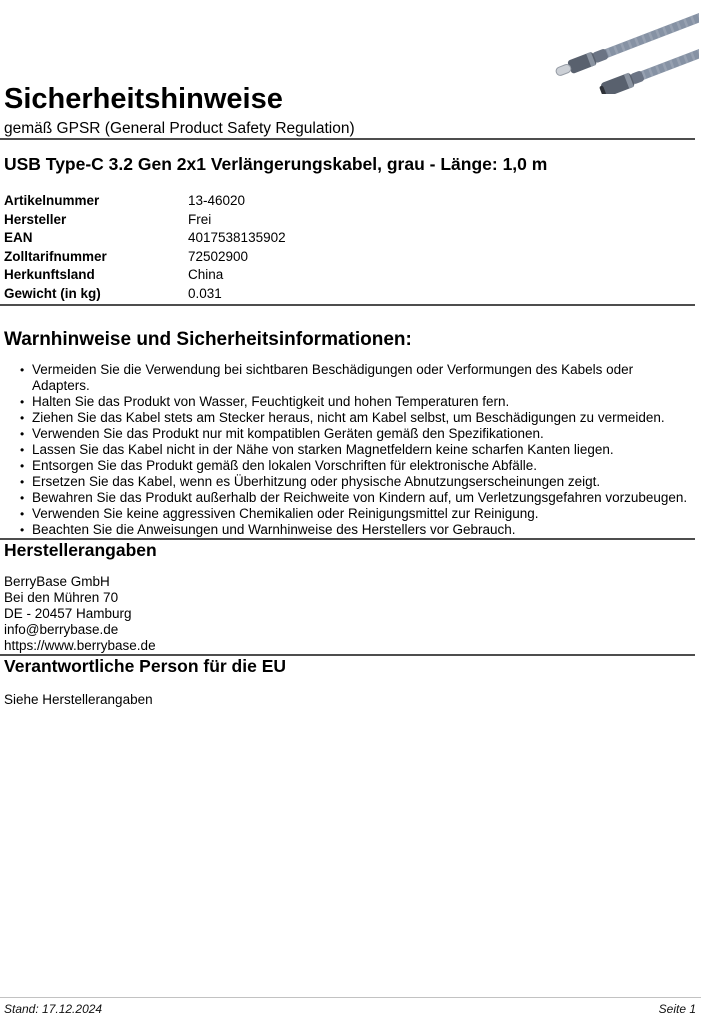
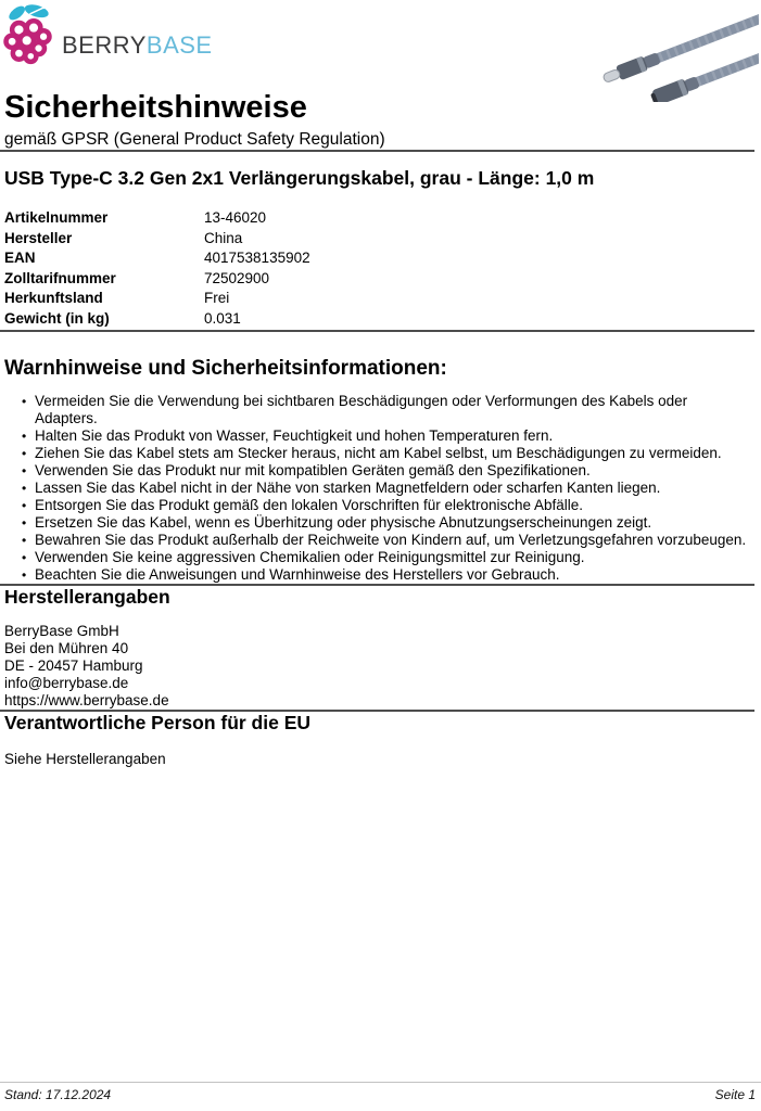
+ BERRYBASE
  Sicherheitshinweise
  gemäß GPSR (General Product Safety Regulation)
  USB Type-C 3.2 Gen 2x1 Verlängerungskabel, grau - Länge: 1,0 m
  Artikelnummer
  13-46020
  Hersteller
- Frei
+ China
  EAN
  4017538135902
  Zolltarifnummer
  72502900
  Herkunftsland
- China
+ Frei
  Gewicht (in kg)
  0.031
  Warnhinweise und Sicherheitsinformationen:
  Vermeiden Sie die Verwendung bei sichtbaren Beschädigungen oder Verformungen des Kabels oder Adapters.
  Halten Sie das Produkt von Wasser, Feuchtigkeit und hohen Temperaturen fern.
  Ziehen Sie das Kabel stets am Stecker heraus, nicht am Kabel selbst, um Beschädigungen zu vermeiden.
  Verwenden Sie das Produkt nur mit kompatiblen Geräten gemäß den Spezifikationen.
- Lassen Sie das Kabel nicht in der Nähe von starken Magnetfeldern keine scharfen Kanten liegen.
+ Lassen Sie das Kabel nicht in der Nähe von starken Magnetfeldern oder scharfen Kanten liegen.
  Entsorgen Sie das Produkt gemäß den lokalen Vorschriften für elektronische Abfälle.
  Ersetzen Sie das Kabel, wenn es Überhitzung oder physische Abnutzungserscheinungen zeigt.
  Bewahren Sie das Produkt außerhalb der Reichweite von Kindern auf, um Verletzungsgefahren vorzubeugen.
  Verwenden Sie keine aggressiven Chemikalien oder Reinigungsmittel zur Reinigung.
  Beachten Sie die Anweisungen und Warnhinweise des Herstellers vor Gebrauch.
  Herstellerangaben
  BerryBase GmbH
- Bei den Mühren 70
+ Bei den Mühren 40
  DE - 20457 Hamburg
  info@berrybase.de
  https://www.berrybase.de
  Verantwortliche Person für die EU
  Siehe Herstellerangaben
  Stand: 17.12.2024
  Seite 1
